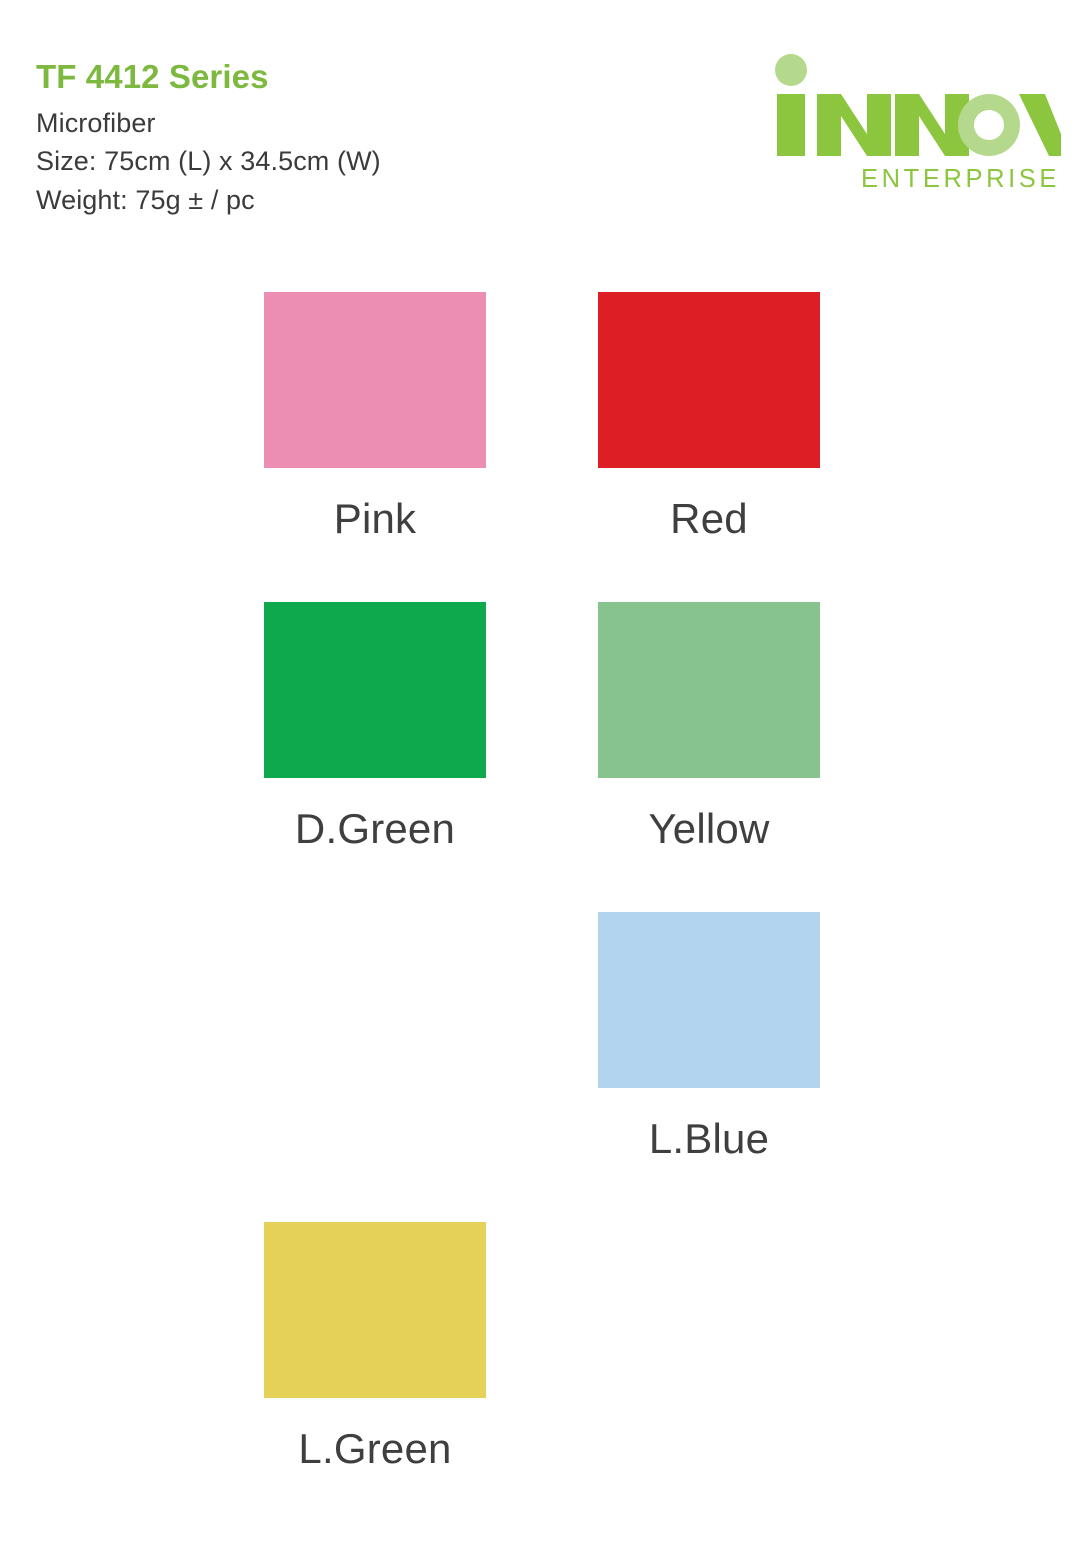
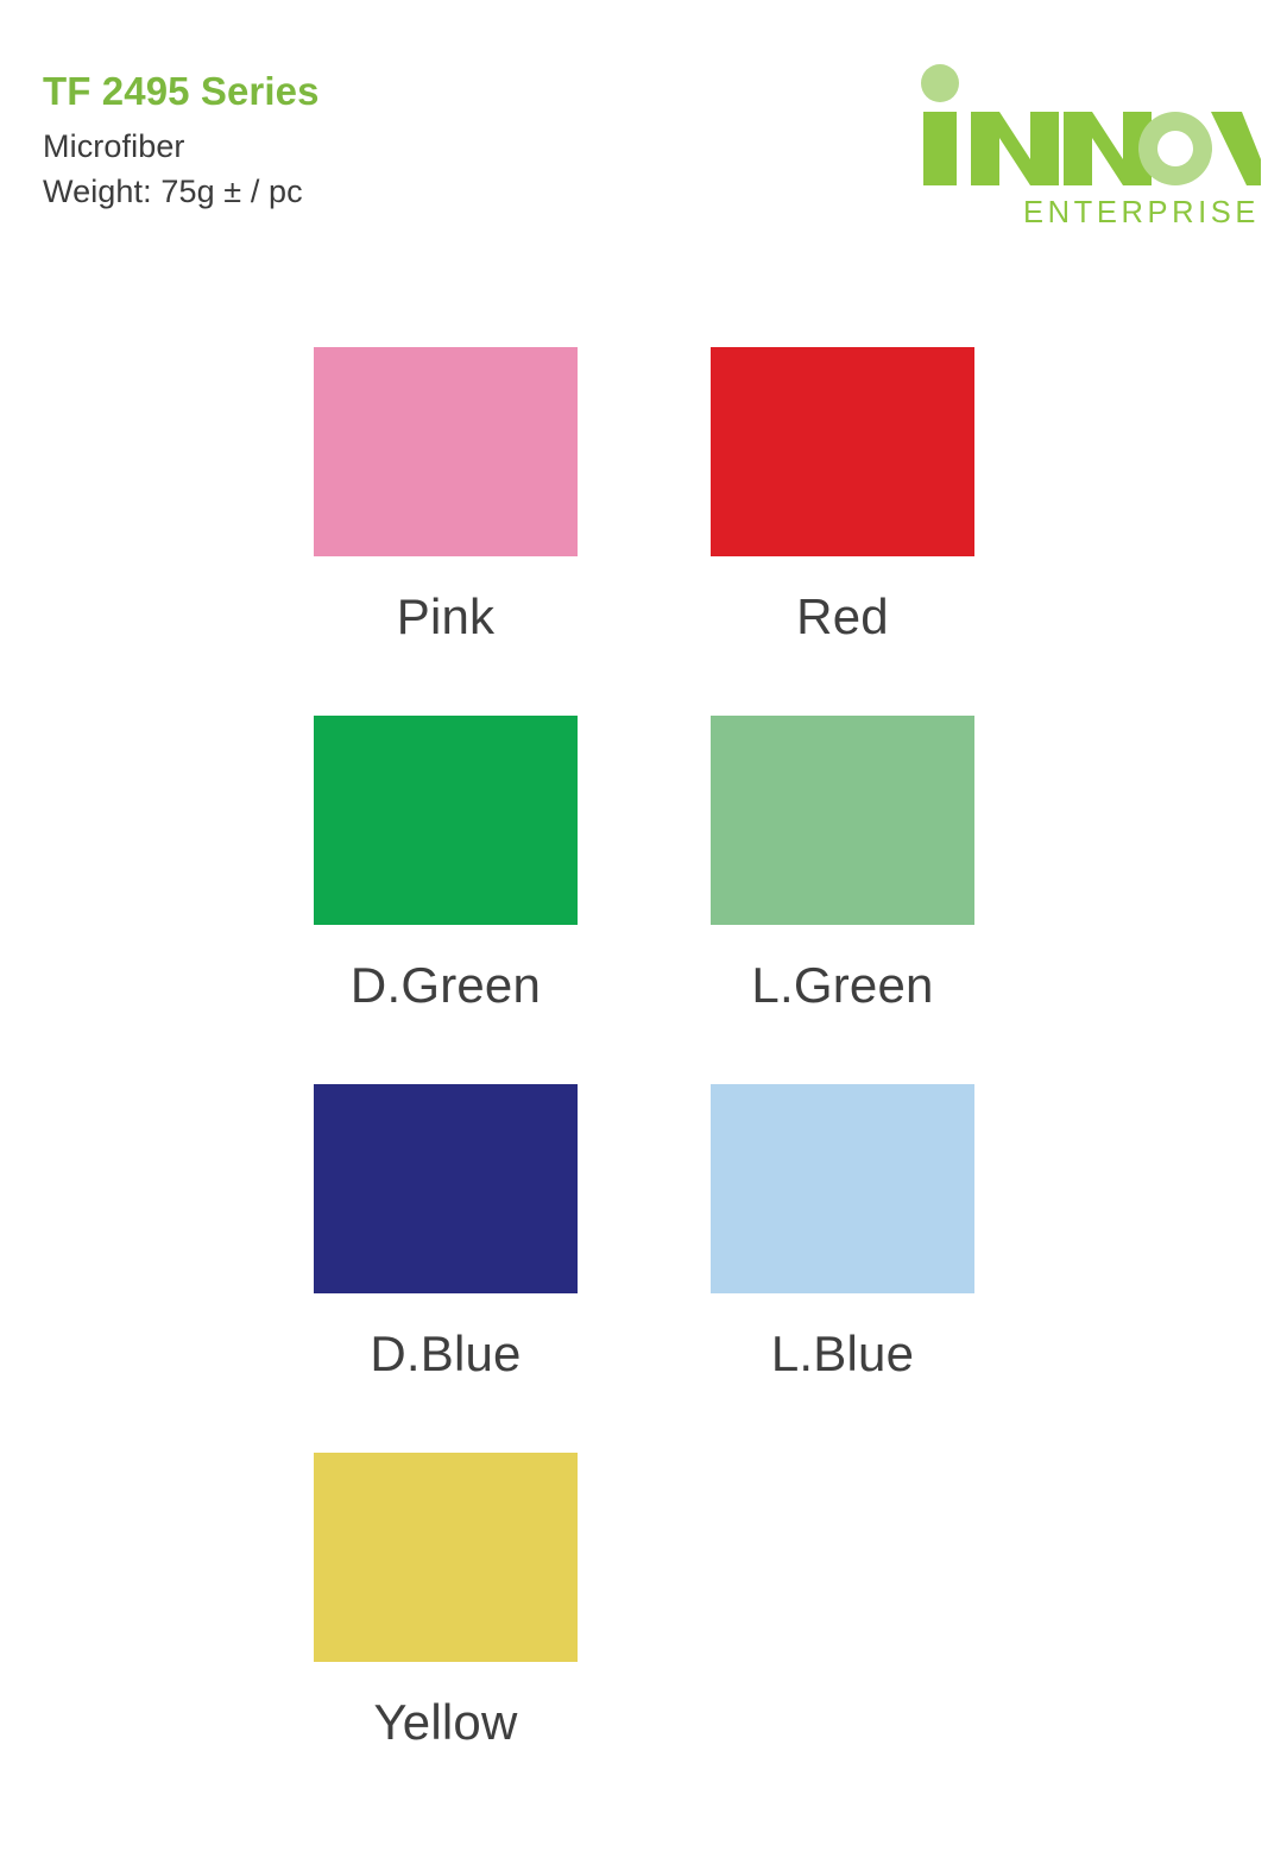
- TF 4412 Series
+ TF 2495 Series
  Microfiber
- Size: 75cm (L) x 34.5cm (W)
  Weight: 75g ± / pc
  ENTERPRISE
  Pink
  Red
  D.Green
- Yellow
+ L.Green
+ D.Blue
  L.Blue
- L.Green
+ Yellow
